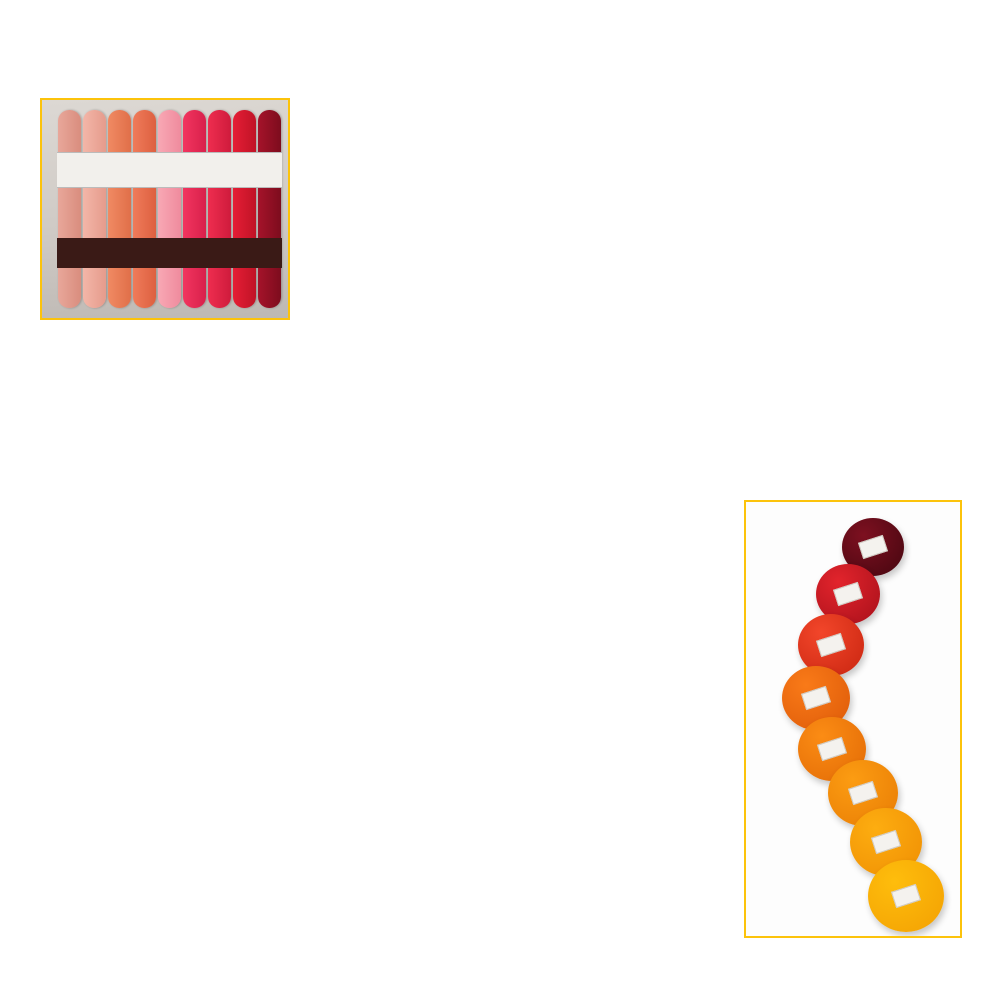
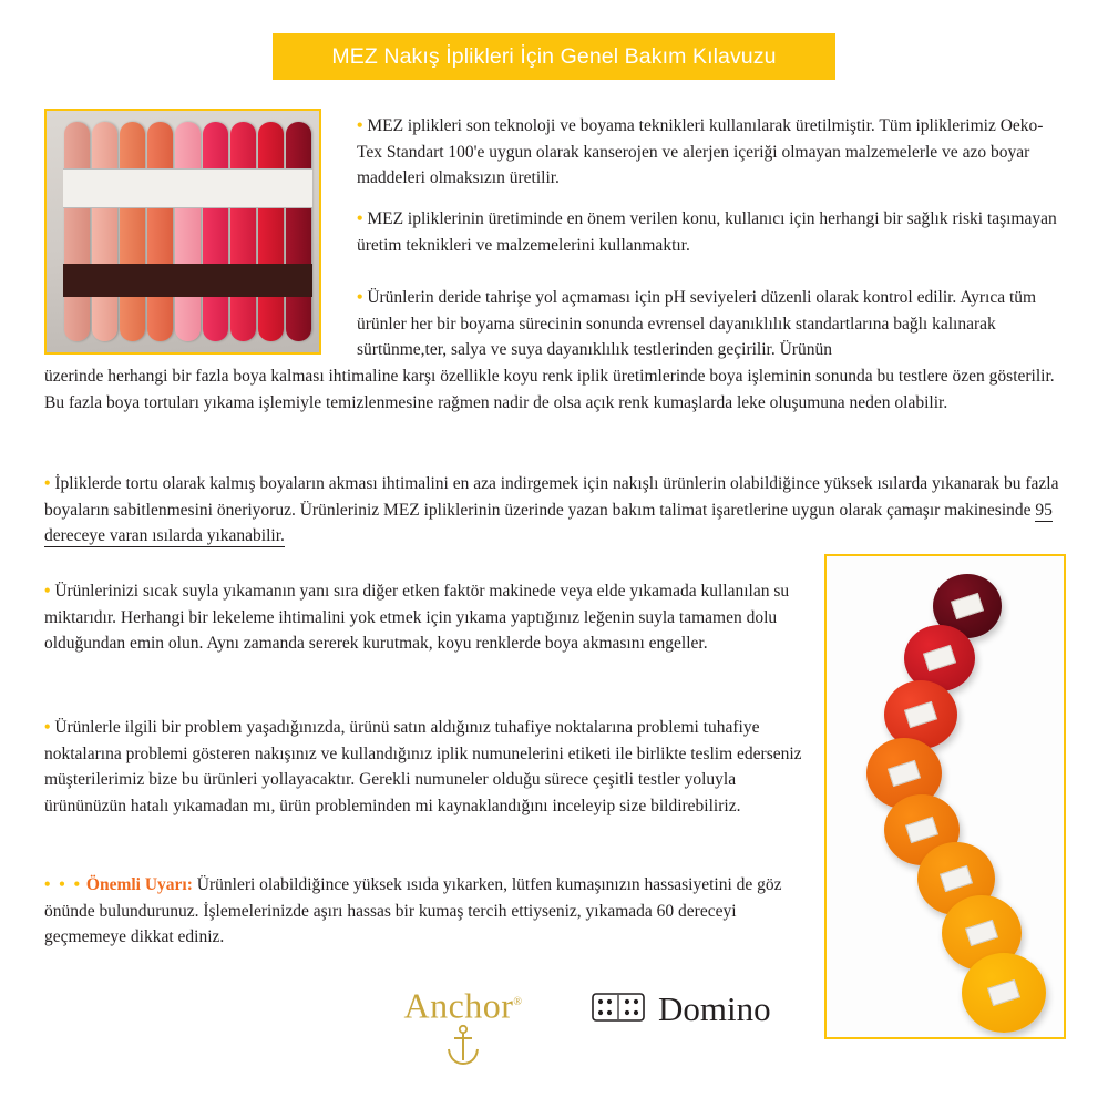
+ MEZ Nakış İplikleri İçin Genel Bakım Kılavuzu
+ • MEZ iplikleri son teknoloji ve boyama teknikleri kullanılarak üretilmiştir. Tüm ipliklerimiz Oeko-Tex Standart 100'e uygun olarak kanserojen ve alerjen içeriği olmayan malzemelerle ve azo boyar maddeleri olmaksızın üretilir.
+ • MEZ ipliklerinin üretiminde en önem verilen konu, kullanıcı için herhangi bir sağlık riski taşımayan üretim teknikleri ve malzemelerini kullanmaktır.
+ • Ürünlerin deride tahrişe yol açmaması için pH seviyeleri düzenli olarak kontrol edilir. Ayrıca tüm ürünler her bir boyama sürecinin sonunda evrensel dayanıklılık standartlarına bağlı kalınarak sürtünme,ter, salya ve suya dayanıklılık testlerinden geçirilir. Ürünün
+ üzerinde herhangi bir fazla boya kalması ihtimaline karşı özellikle koyu renk iplik üretimlerinde boya işleminin sonunda bu testlere özen gösterilir. Bu fazla boya tortuları yıkama işlemiyle temizlenmesine rağmen nadir de olsa açık renk kumaşlarda leke oluşumuna neden olabilir.
+ • İpliklerde tortu olarak kalmış boyaların akması ihtimalini en aza indirgemek için nakışlı ürünlerin olabildiğince yüksek ısılarda yıkanarak bu fazla boyaların sabitlenmesini öneriyoruz. Ürünleriniz MEZ ipliklerinin üzerinde yazan bakım talimat işaretlerine uygun olarak çamaşır makinesinde 95 dereceye varan ısılarda yıkanabilir.
+ • Ürünlerinizi sıcak suyla yıkamanın yanı sıra diğer etken faktör makinede veya elde yıkamada kullanılan su miktarıdır. Herhangi bir lekeleme ihtimalini yok etmek için yıkama yaptığınız leğenin suyla tamamen dolu olduğundan emin olun. Aynı zamanda sererek kurutmak, koyu renklerde boya akmasını engeller.
+ • Ürünlerle ilgili bir problem yaşadığınızda, ürünü satın aldığınız tuhafiye noktalarına problemi tuhafiye noktalarına problemi gösteren nakışınız ve kullandığınız iplik numunelerini etiketi ile birlikte teslim ederseniz müşterilerimiz bize bu ürünleri yollayacaktır. Gerekli numuneler olduğu sürece çeşitli testler yoluyla ürününüzün hatalı yıkamadan mı, ürün probleminden mi kaynaklandığını inceleyip size bildirebiliriz.
+ • • • Önemli Uyarı: Ürünleri olabildiğince yüksek ısıda yıkarken, lütfen kumaşınızın hassasiyetini de göz önünde bulundurunuz. İşlemelerinizde aşırı hassas bir kumaş tercih ettiyseniz, yıkamada 60 dereceyi geçmemeye dikkat ediniz.
+ Anchor®
+ Domino
